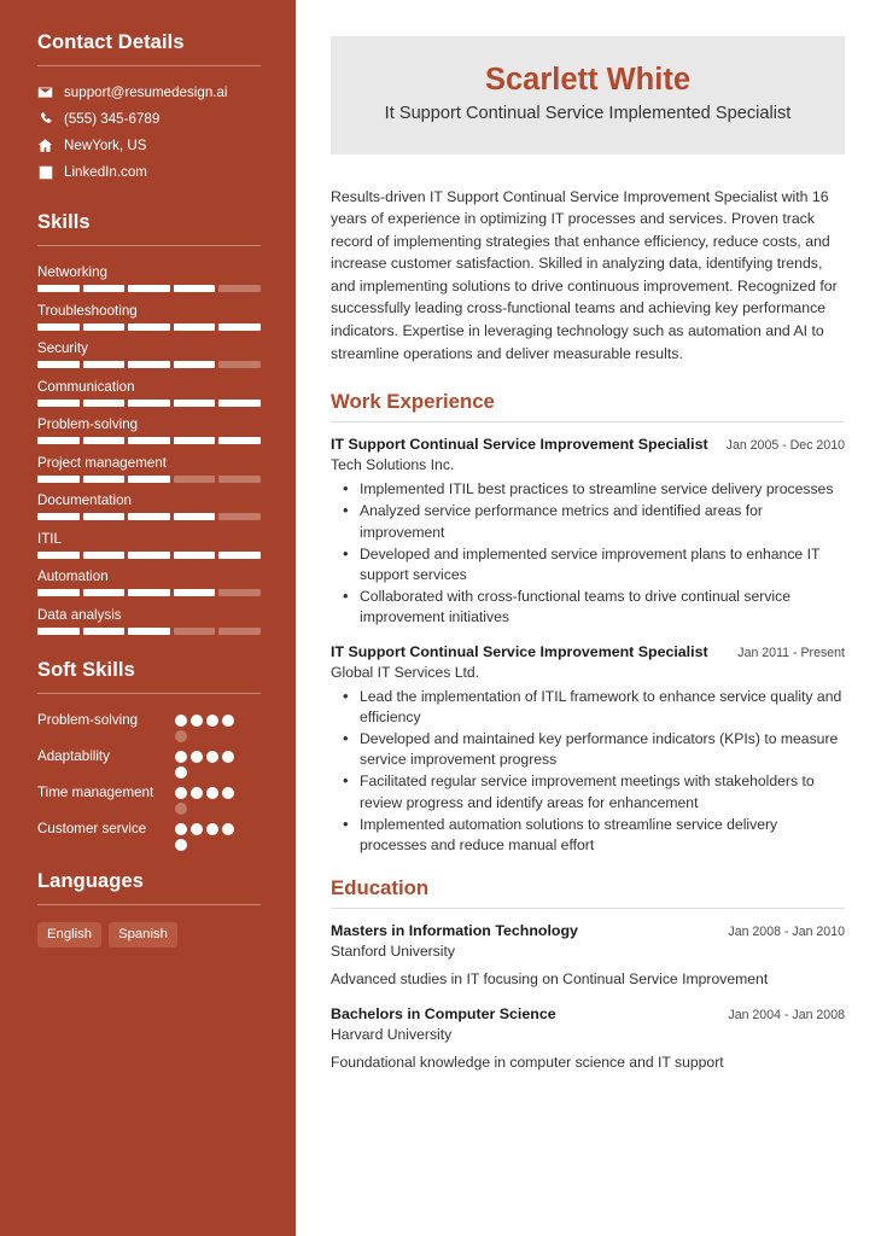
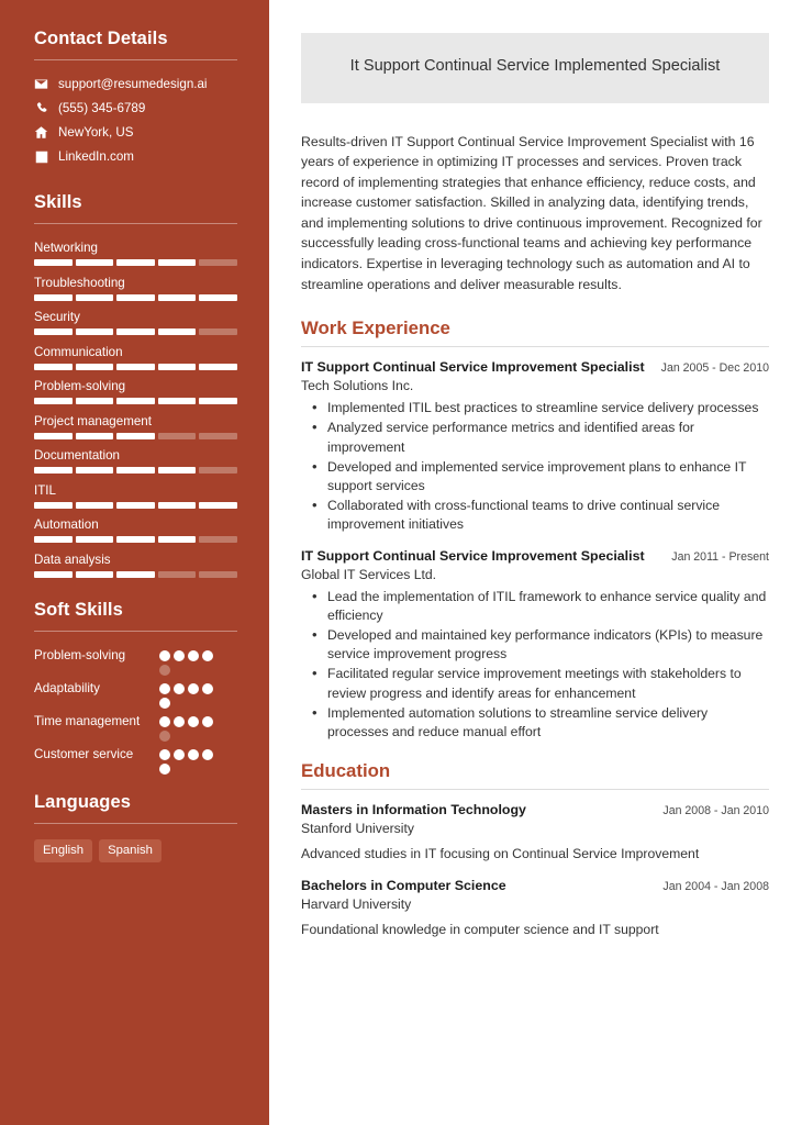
  Contact Details
  support@resumedesign.ai
  (555) 345-6789
  NewYork, US
  LinkedIn.com
  Skills
  Networking
  Troubleshooting
  Security
  Communication
  Problem-solving
  Project management
  Documentation
  ITIL
  Automation
  Data analysis
  Soft Skills
  Problem-solving
  Adaptability
  Time management
  Customer service
  Languages
  English
  Spanish
- Scarlett White
  It Support Continual Service Implemented Specialist
  Results-driven IT Support Continual Service Improvement Specialist with 16 years of experience in optimizing IT processes and services. Proven track record of implementing strategies that enhance efficiency, reduce costs, and increase customer satisfaction. Skilled in analyzing data, identifying trends, and implementing solutions to drive continuous improvement. Recognized for successfully leading cross-functional teams and achieving key performance indicators. Expertise in leveraging technology such as automation and AI to streamline operations and deliver measurable results.
  Work Experience
  IT Support Continual Service Improvement Specialist
  Jan 2005 - Dec 2010
  Tech Solutions Inc.
  Implemented ITIL best practices to streamline service delivery processes
  Analyzed service performance metrics and identified areas for improvement
  Developed and implemented service improvement plans to enhance IT support services
  Collaborated with cross-functional teams to drive continual service improvement initiatives
  IT Support Continual Service Improvement Specialist
  Jan 2011 - Present
  Global IT Services Ltd.
  Lead the implementation of ITIL framework to enhance service quality and efficiency
  Developed and maintained key performance indicators (KPIs) to measure service improvement progress
  Facilitated regular service improvement meetings with stakeholders to review progress and identify areas for enhancement
  Implemented automation solutions to streamline service delivery processes and reduce manual effort
  Education
  Masters in Information Technology
  Jan 2008 - Jan 2010
  Stanford University
  Advanced studies in IT focusing on Continual Service Improvement
  Bachelors in Computer Science
  Jan 2004 - Jan 2008
  Harvard University
  Foundational knowledge in computer science and IT support
